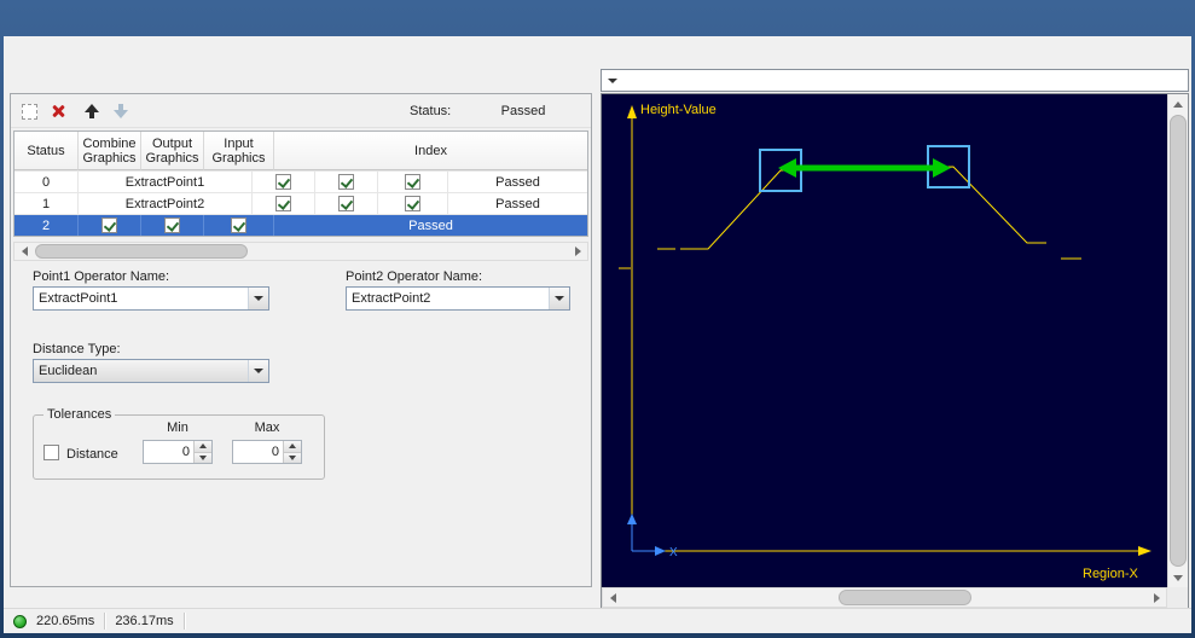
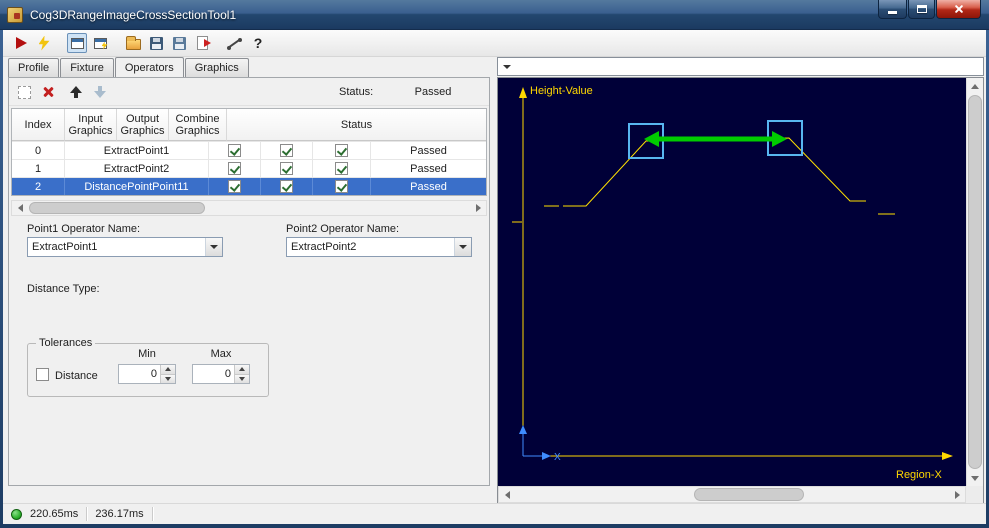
+ Cog3DRangeImageCrossSectionTool1
+ ?
+ Profile
+ Fixture
+ Operators
+ Graphics
  Status:
  Passed
- Status
+ Index
- Combine Graphics
+ Input Graphics
  Output Graphics
- Input Graphics
+ Combine Graphics
- Index
+ Status
  0
  ExtractPoint1
  Passed
  1
  ExtractPoint2
  Passed
  2
+ DistancePointPoint11
  Passed
  Point1 Operator Name:
  ExtractPoint1
  Point2 Operator Name:
  ExtractPoint2
  Distance Type:
- Euclidean
  Tolerances
  Min
  Max
  Distance
  0
  0
  Height-Value
  Region-X
  X
  220.65ms
  236.17ms
